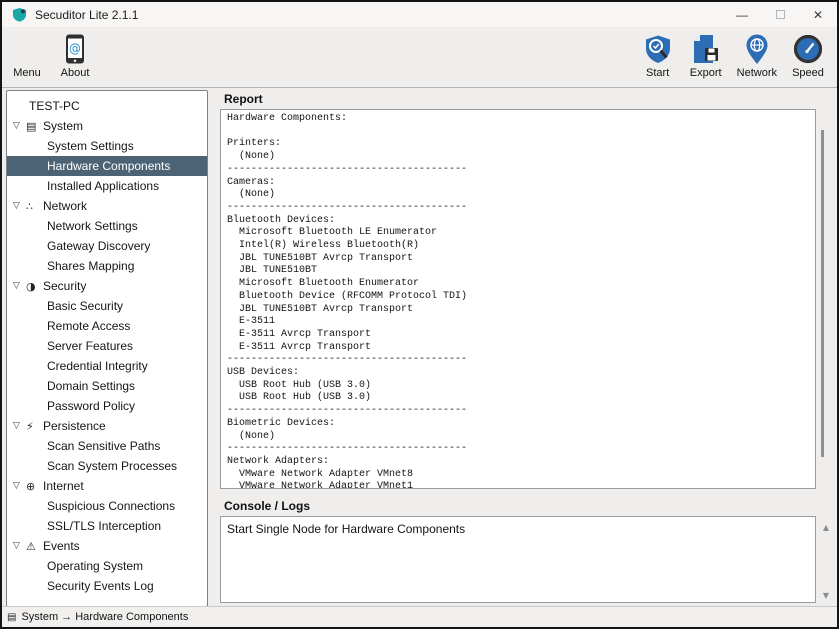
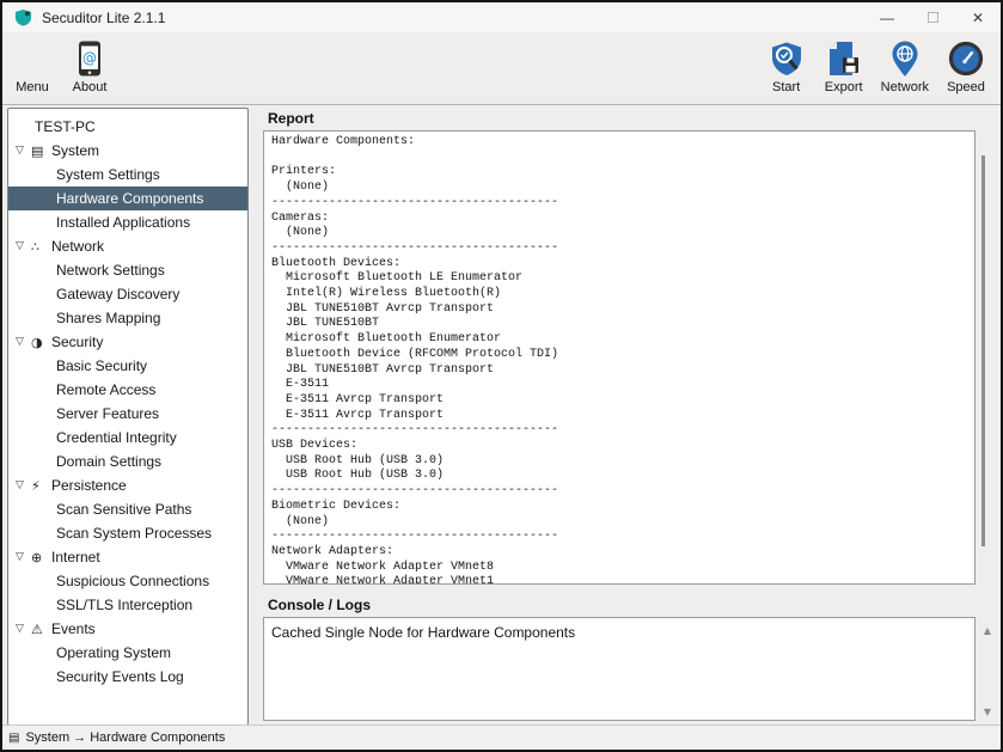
  Secuditor Lite 2.1.1
  —
  ✕
  Menu
  @
  About
  Start
  Export
  Network
  Speed
  TEST-PC
  ▽
  ▤
  System
  System Settings
  Hardware Components
  Installed Applications
  ▽
  ∴
  Network
  Network Settings
  Gateway Discovery
  Shares Mapping
  ▽
  ◑
  Security
  Basic Security
  Remote Access
  Server Features
  Credential Integrity
  Domain Settings
- Password Policy
  ▽
  ⚡
  Persistence
  Scan Sensitive Paths
  Scan System Processes
  ▽
  ⊕
  Internet
  Suspicious Connections
  SSL/TLS Interception
  ▽
  ⚠
  Events
  Operating System
  Security Events Log
  Report
  Hardware Components:
  Printers:
  (None)
  ----------------------------------------
  Cameras:
  (None)
  ----------------------------------------
  Bluetooth Devices:
  Microsoft Bluetooth LE Enumerator
  Intel(R) Wireless Bluetooth(R)
  JBL TUNE510BT Avrcp Transport
  JBL TUNE510BT
  Microsoft Bluetooth Enumerator
  Bluetooth Device (RFCOMM Protocol TDI)
  JBL TUNE510BT Avrcp Transport
  E-3511
  E-3511 Avrcp Transport
  E-3511 Avrcp Transport
  ----------------------------------------
  USB Devices:
  USB Root Hub (USB 3.0)
  USB Root Hub (USB 3.0)
  ----------------------------------------
  Biometric Devices:
  (None)
  ----------------------------------------
  Network Adapters:
  VMware Network Adapter VMnet8
  VMware Network Adapter VMnet1
  Console / Logs
- Start Single Node for Hardware Components
+ Cached Single Node for Hardware Components
  ▲
  ▼
  ▤
  System → Hardware Components
